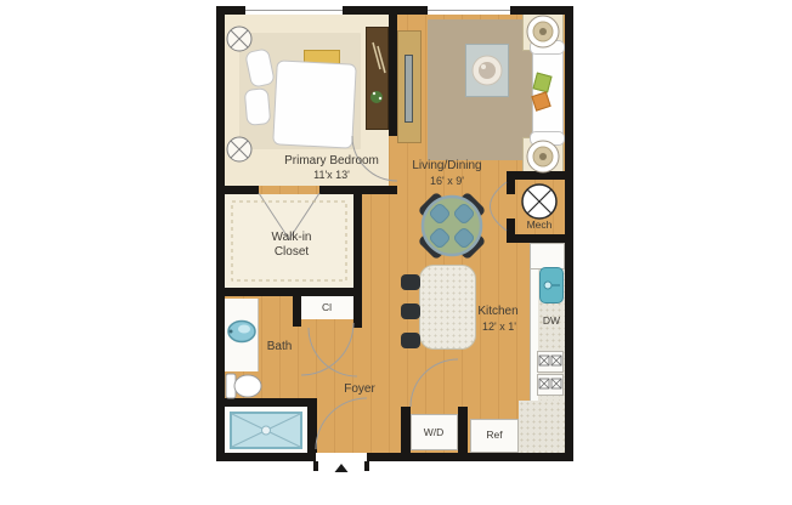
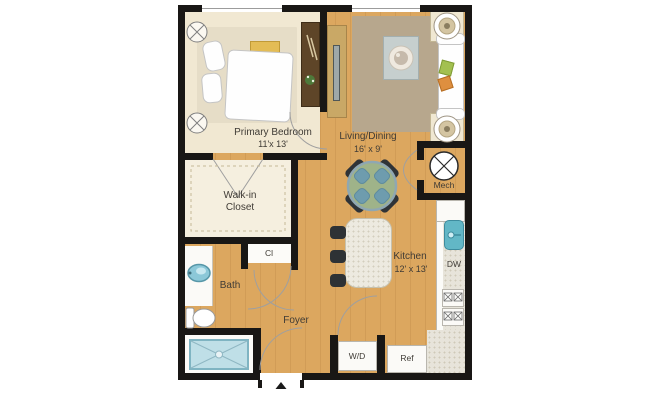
  Primary Bedroom
  11'x 13'
  Living/Dining
  16' x 9'
  Kitchen
- 12' x 1'
+ 12' x 13'
  Walk-in
  Closet
  Bath
  Foyer
  Cl
  Mech
  DW
  W/D
  Ref
